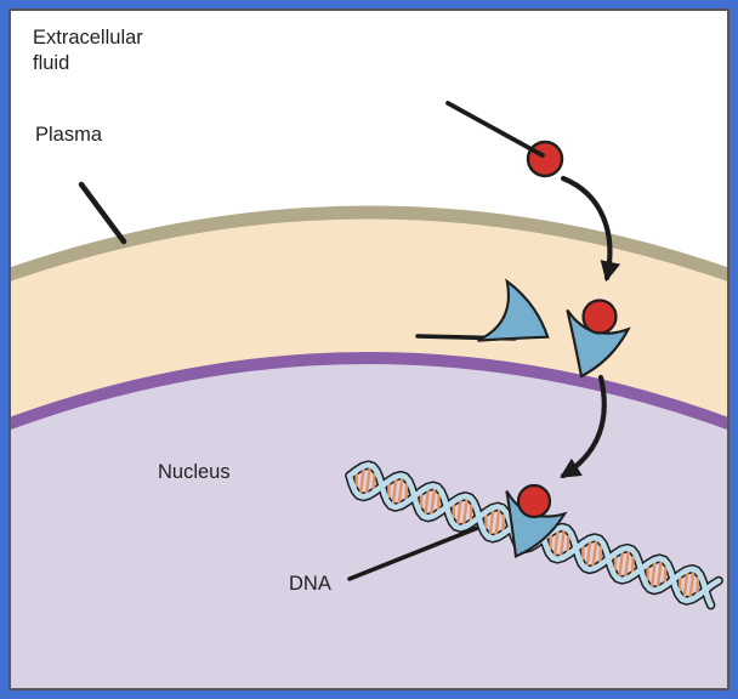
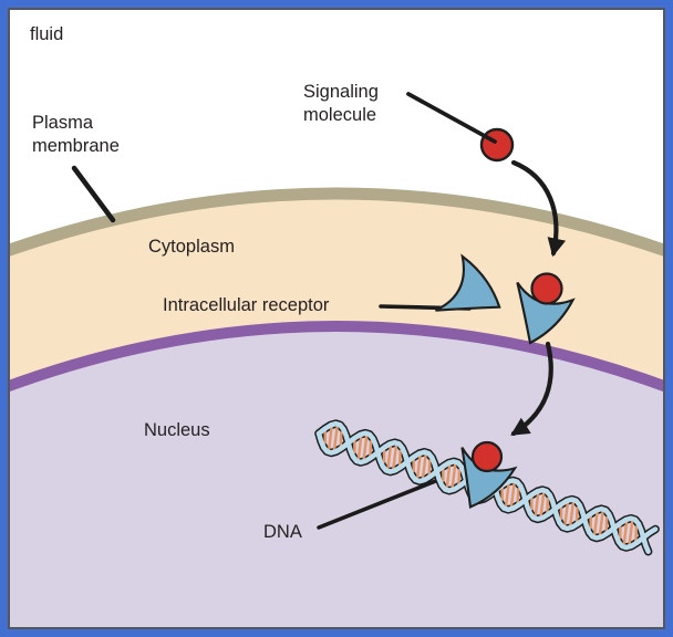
- Extracellular
  fluid
  Plasma
+ membrane
+ Signaling
+ molecule
+ Cytoplasm
+ Intracellular receptor
  Nucleus
  DNA
